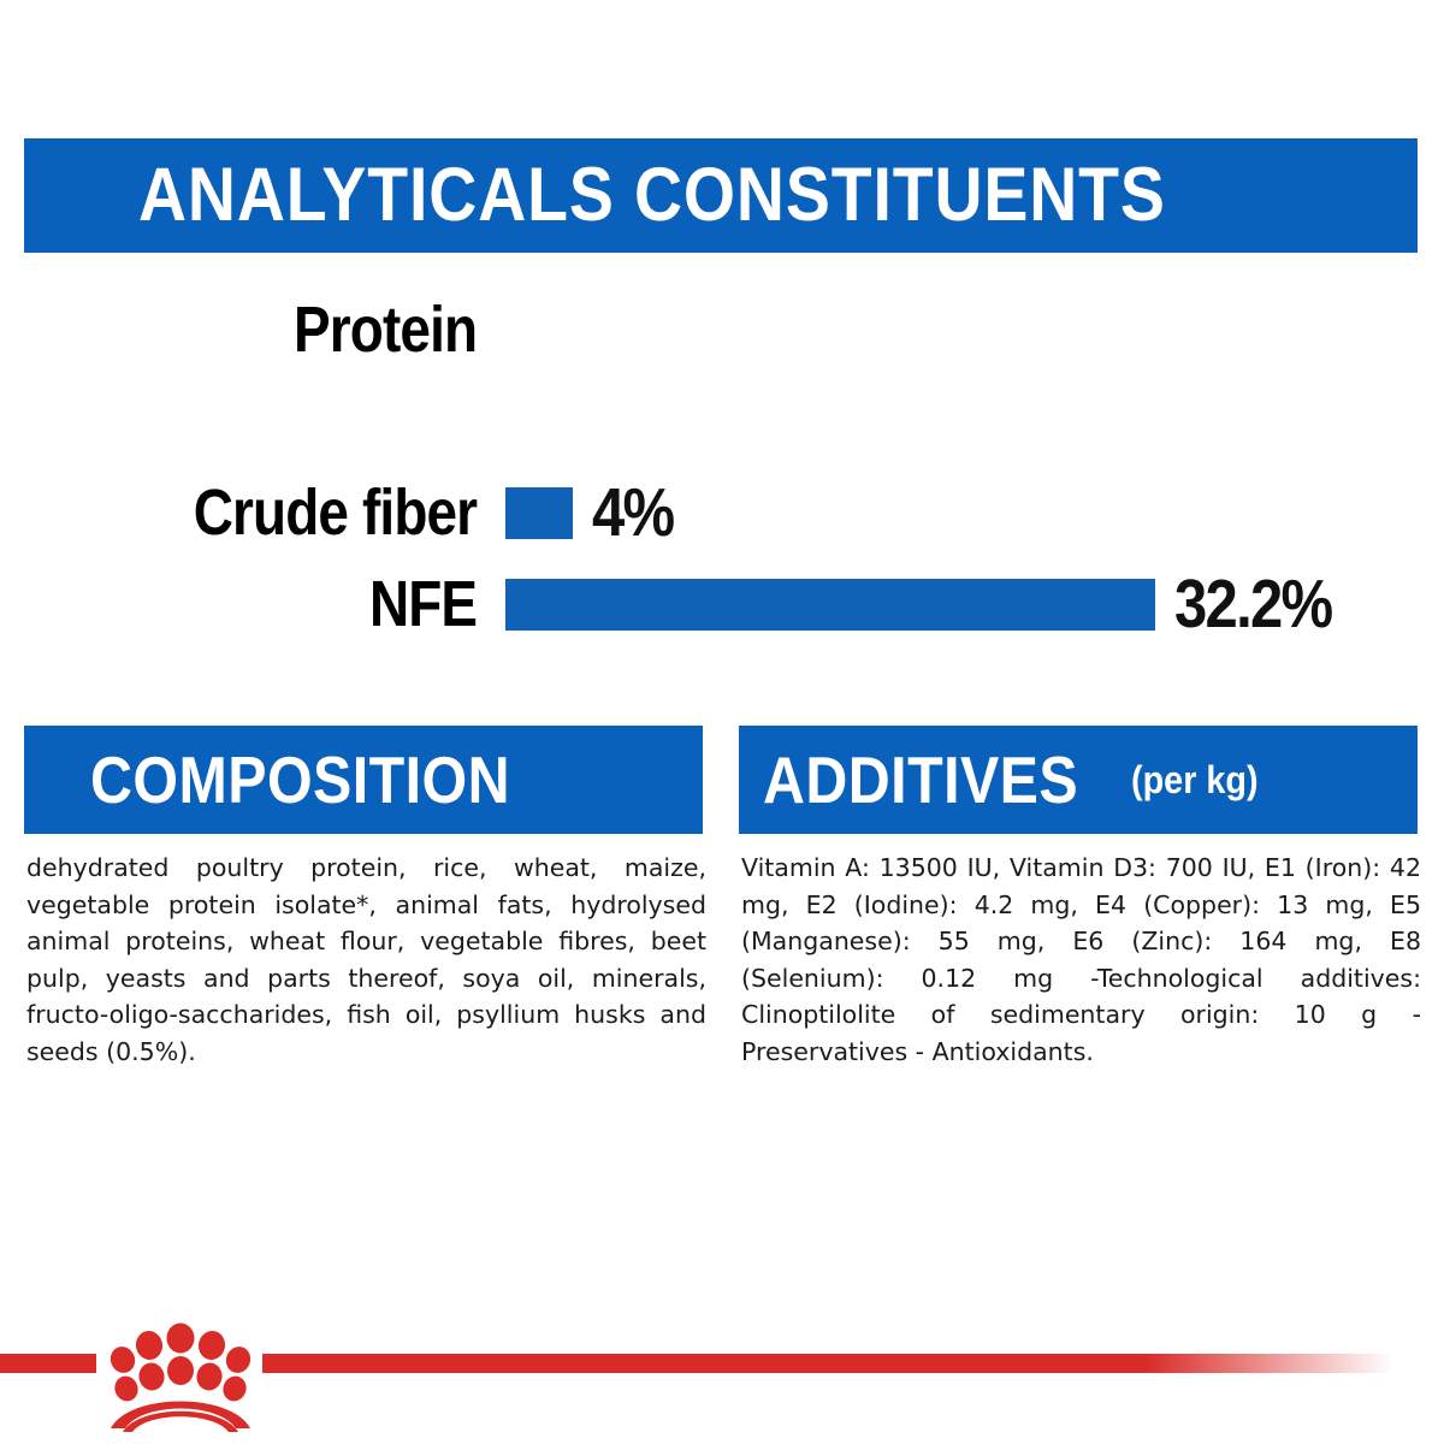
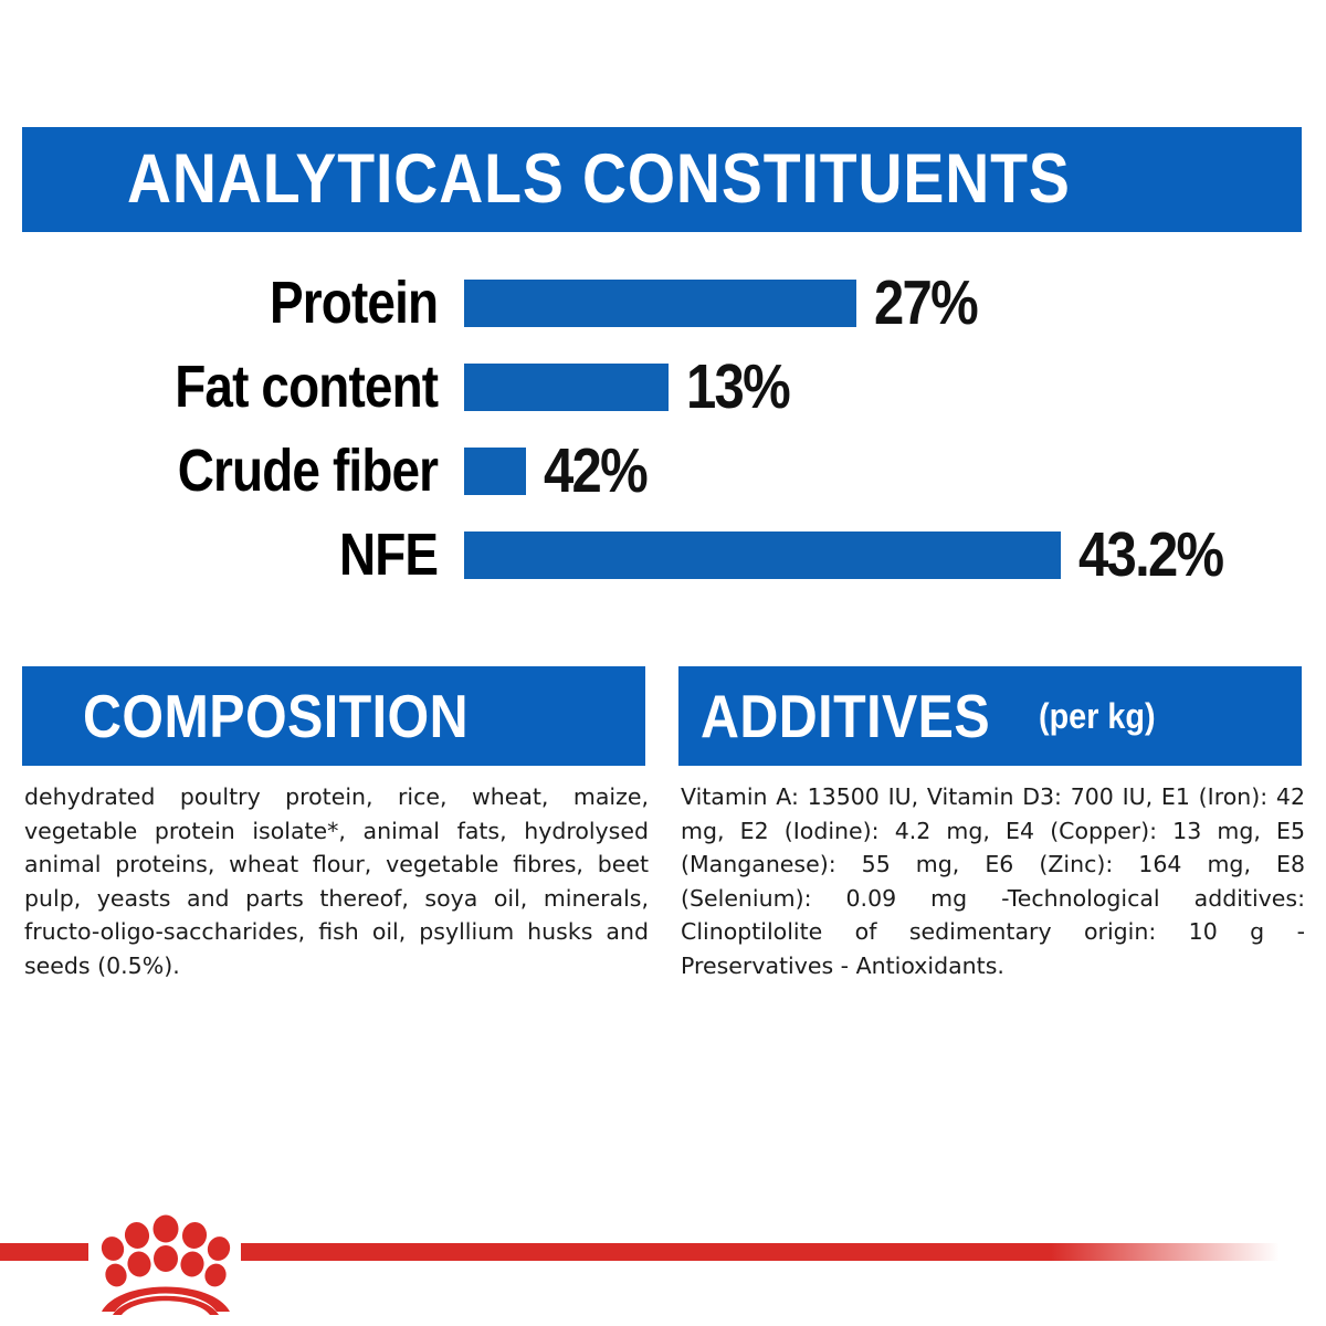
  ANALYTICALS CONSTITUENTS
  Protein
+ 27%
+ Fat content
+ 13%
  Crude fiber
- 4%
+ 42%
  NFE
- 32.2%
+ 43.2%
  COMPOSITION
  dehydrated poultry protein, rice, wheat, maize, vegetable protein isolate*, animal fats, hydrolysed animal proteins, wheat flour, vegetable fibres, beet pulp, yeasts and parts thereof, soya oil, minerals, fructo-oligo-saccharides, fish oil, psyllium husks and seeds (0.5%).
  ADDITIVES
  (per kg)
- Vitamin A: 13500 IU, Vitamin D3: 700 IU, E1 (Iron): 42 mg, E2 (Iodine): 4.2 mg, E4 (Copper): 13 mg, E5 (Manganese): 55 mg, E6 (Zinc): 164 mg, E8 (Selenium): 0.12 mg -Technological additives: Clinoptilolite of sedimentary origin: 10 g - Preservatives - Antioxidants.
+ Vitamin A: 13500 IU, Vitamin D3: 700 IU, E1 (Iron): 42 mg, E2 (Iodine): 4.2 mg, E4 (Copper): 13 mg, E5 (Manganese): 55 mg, E6 (Zinc): 164 mg, E8 (Selenium): 0.09 mg -Technological additives: Clinoptilolite of sedimentary origin: 10 g - Preservatives - Antioxidants.
